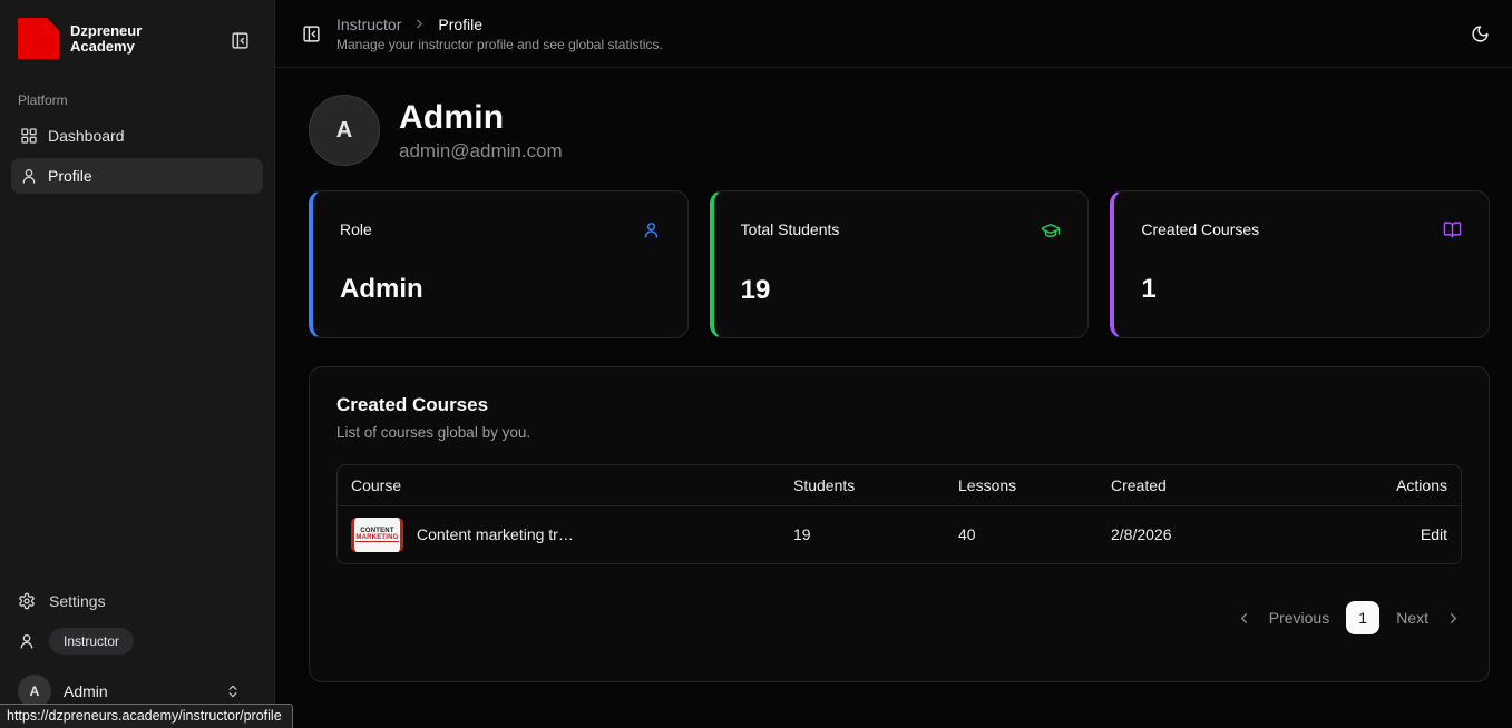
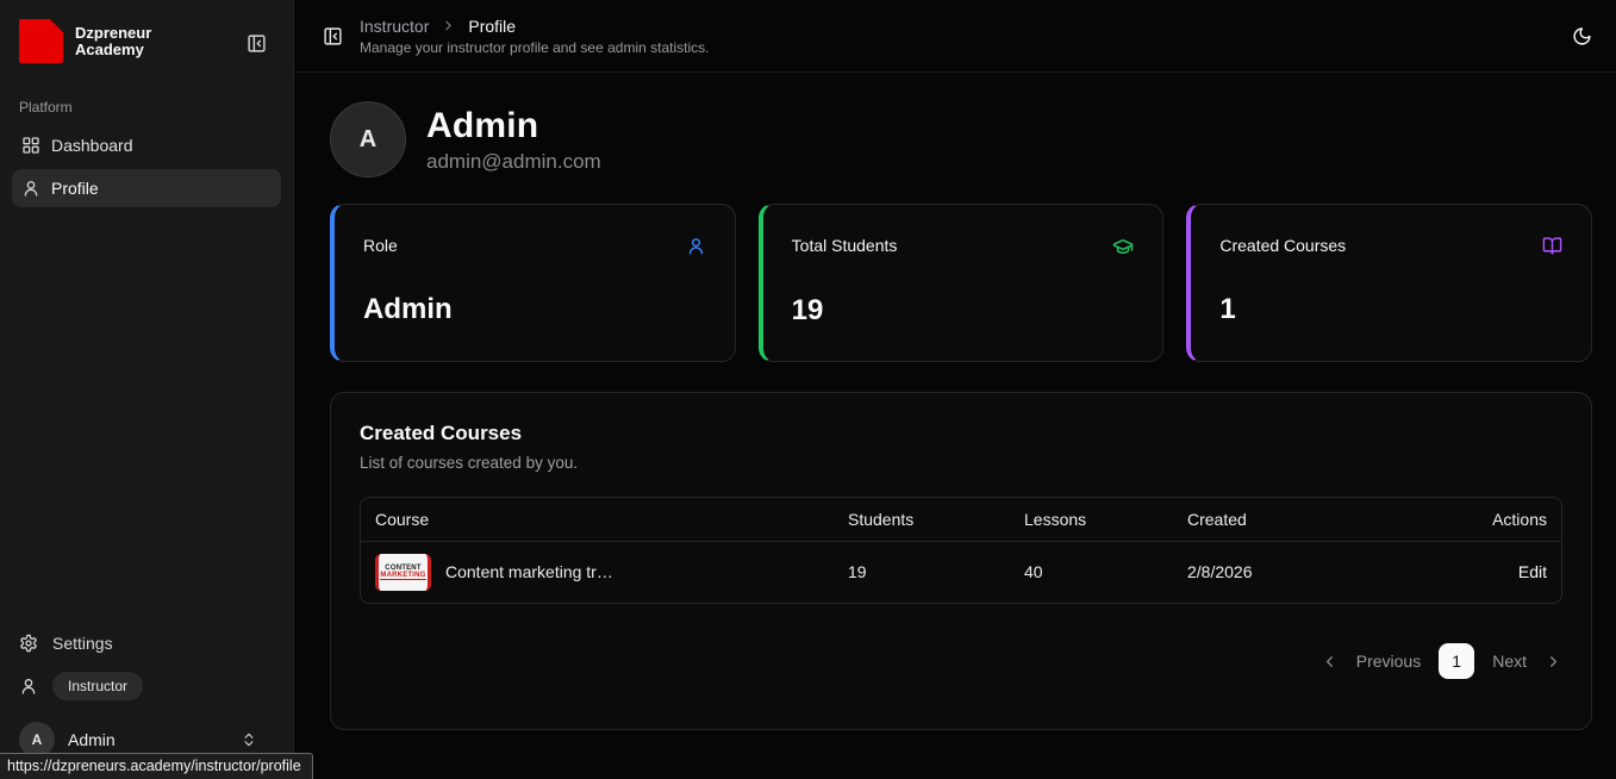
  Dzpreneur
  Academy
  Platform
  Dashboard
  Profile
  Settings
  Instructor
  A
  Admin
  Instructor
  Profile
- Manage your instructor profile and see global statistics.
+ Manage your instructor profile and see admin statistics.
  A
  Admin
  admin@admin.com
  Role
  Admin
  Total Students
  19
  Created Courses
  1
  Created Courses
- List of courses global by you.
+ List of courses created by you.
  Course	Students	Lessons	Created	Actions
  Previous
  1
  Next
  https://dzpreneurs.academy/instructor/profile
